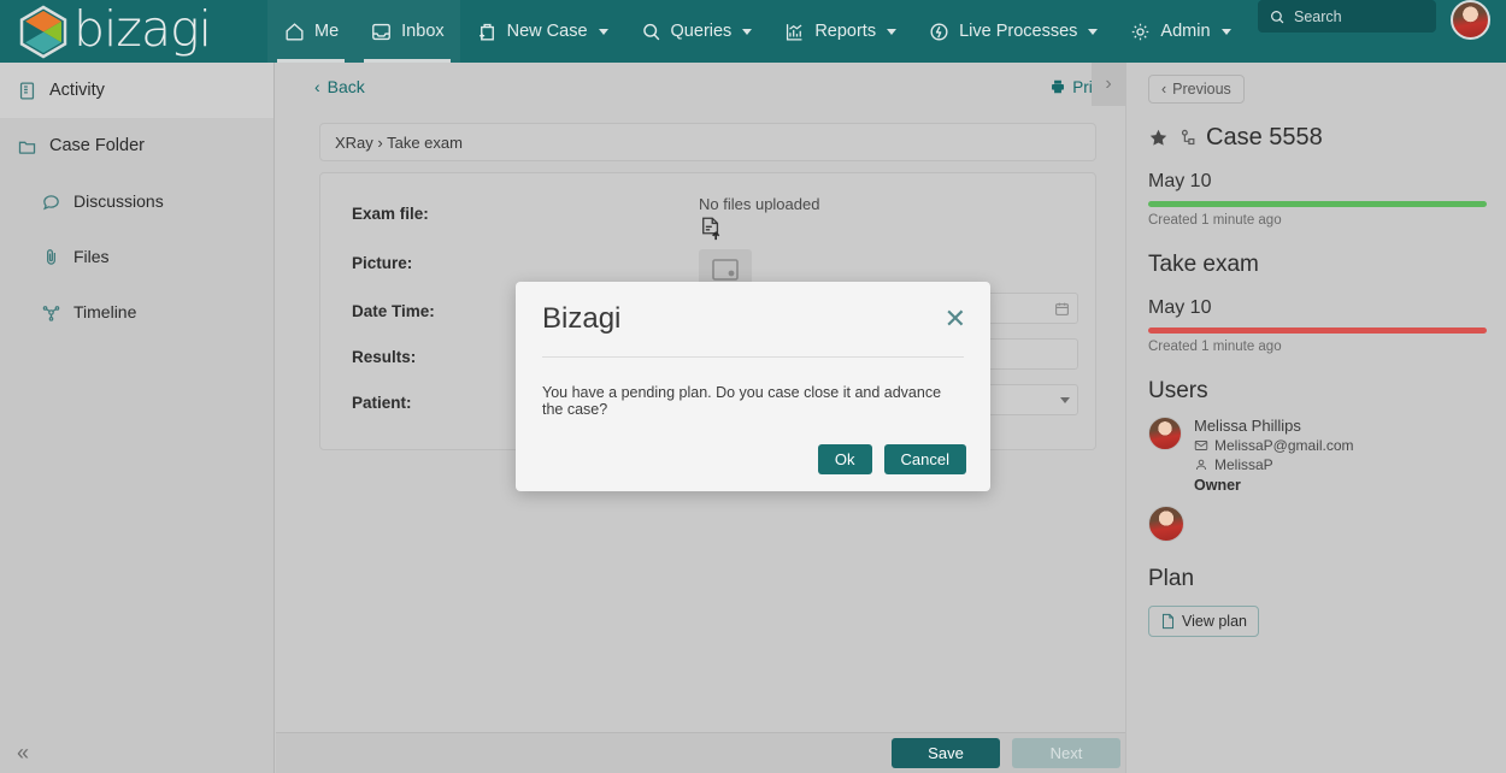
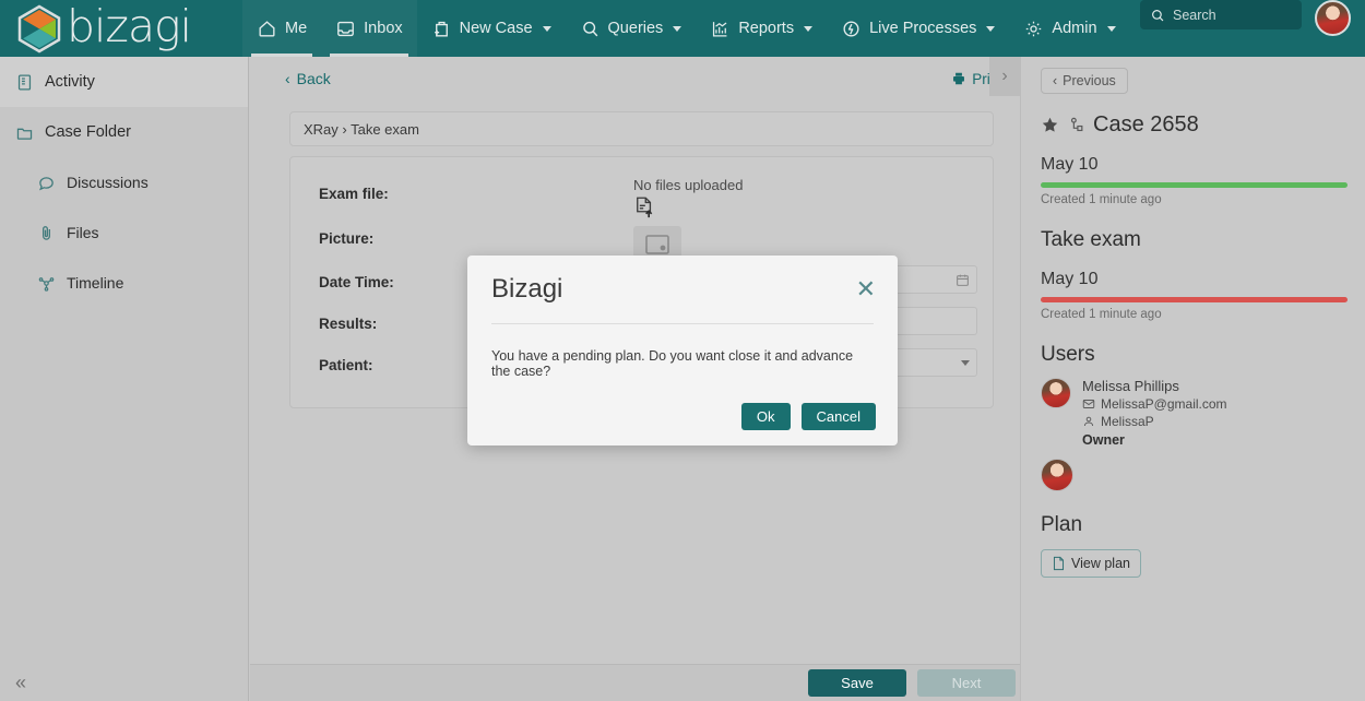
  bizagi
  Me
  Inbox
  New Case
  Queries
  Reports
  Live Processes
  Admin
  Search
  Activity
  Case Folder
  Discussions
  Files
  Timeline
  «
  ‹
  Back
  ›
  XRay › Take exam
  Exam file:
  No files uploaded
  Picture:
  Date Time:
  Results:
  Patient:
  Save
  Next
  ‹
  Previous
- Case 5558
+ Case 2658
  May 10
  Created 1 minute ago
  Take exam
  May 10
  Created 1 minute ago
  Users
  Melissa Phillips
  MelissaP@gmail.com
  MelissaP
  Owner
  Plan
  View plan
  Bizagi
  ✕
- You have a pending plan. Do you case close it and advance the case?
+ You have a pending plan. Do you want close it and advance the case?
  Ok
  Cancel
